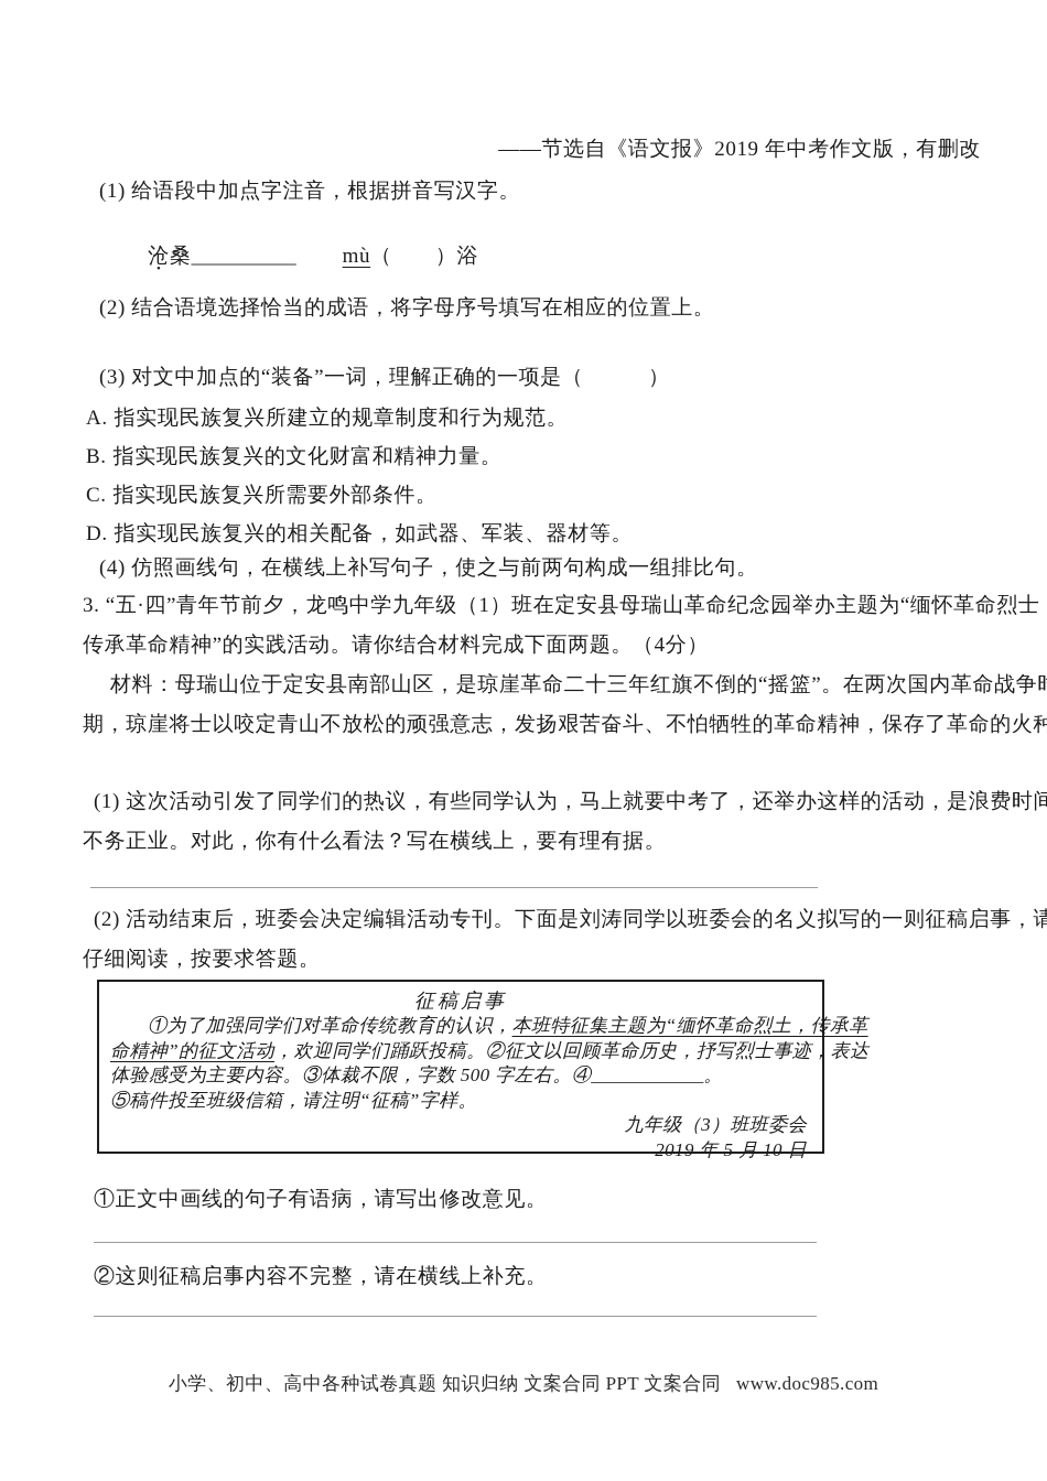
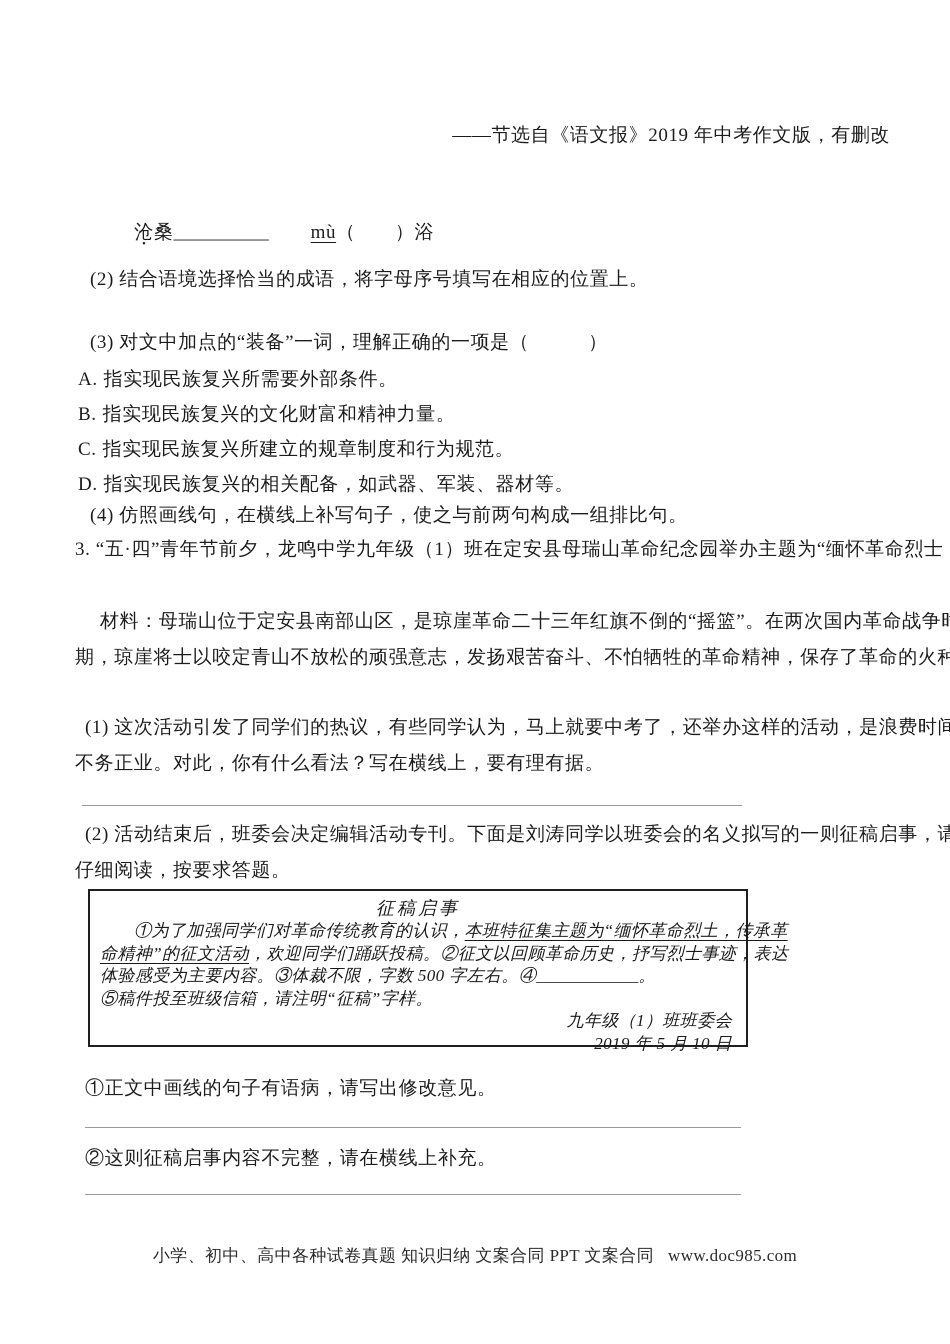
  ——节选自《语文报》2019 年中考作文版，有删改
- (1) 给语段中加点字注音，根据拼音写汉字。
  沧桑__________ mù（ ）浴
  (2) 结合语境选择恰当的成语，将字母序号填写在相应的位置上。
  (3) 对文中加点的“装备”一词，理解正确的一项是（ ）
- A. 指实现民族复兴所建立的规章制度和行为规范。
+ A. 指实现民族复兴所需要外部条件。
  B. 指实现民族复兴的文化财富和精神力量。
- C. 指实现民族复兴所需要外部条件。
+ C. 指实现民族复兴所建立的规章制度和行为规范。
  D. 指实现民族复兴的相关配备，如武器、军装、器材等。
  (4) 仿照画线句，在横线上补写句子，使之与前两句构成一组排比句。
  3. “五·四”青年节前夕，龙鸣中学九年级（1）班在定安县母瑞山革命纪念园举办主题为“缅怀革命烈士
- 传承革命精神”的实践活动。请你结合材料完成下面两题。（4分）
  材料：母瑞山位于定安县南部山区，是琼崖革命二十三年红旗不倒的“摇篮”。在两次国内革命战争
  期，琼崖将士以咬定青山不放松的顽强意志，发扬艰苦奋斗、不怕牺牲的革命精神，保存了革命的火种
  (1) 这次活动引发了同学们的热议，有些同学认为，马上就要中考了，还举办这样的活动，是浪费时间
  不务正业。对此，你有什么看法？写在横线上，要有理有据。
  (2) 活动结束后，班委会决定编辑活动专刊。下面是刘涛同学以班委会的名义拟写的一则征稿启事，请
  仔细阅读，按要求答题。
  征稿启事
  ①为了加强同学们对革命传统教育的认识，本班特征集主题为“缅怀革命烈土，传承革
  命精神”的征文活动，欢迎同学们踊跃投稿。②征文以回顾革命历史，抒写烈士事迹，表达
  体验感受为主要内容。③体裁不限，字数 500 字左右。④____________。
  ⑤稿件投至班级信箱，请注明“征稿”字样。
- 九年级（3）班班委会
+ 九年级（1）班班委会
  2019 年 5 月 10 日
  ①正文中画线的句子有语病，请写出修改意见。
  ②这则征稿启事内容不完整，请在横线上补充。
  小学、初中、高中各种试卷真题 知识归纳 文案合同 PPT 文案合同 www.doc985.com
